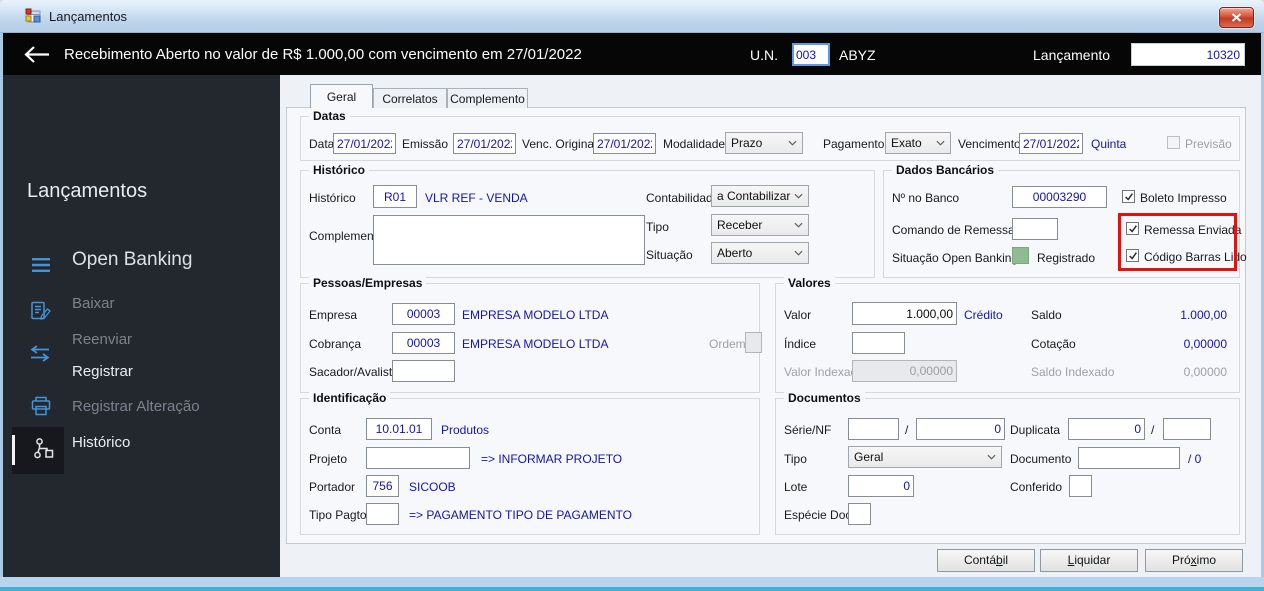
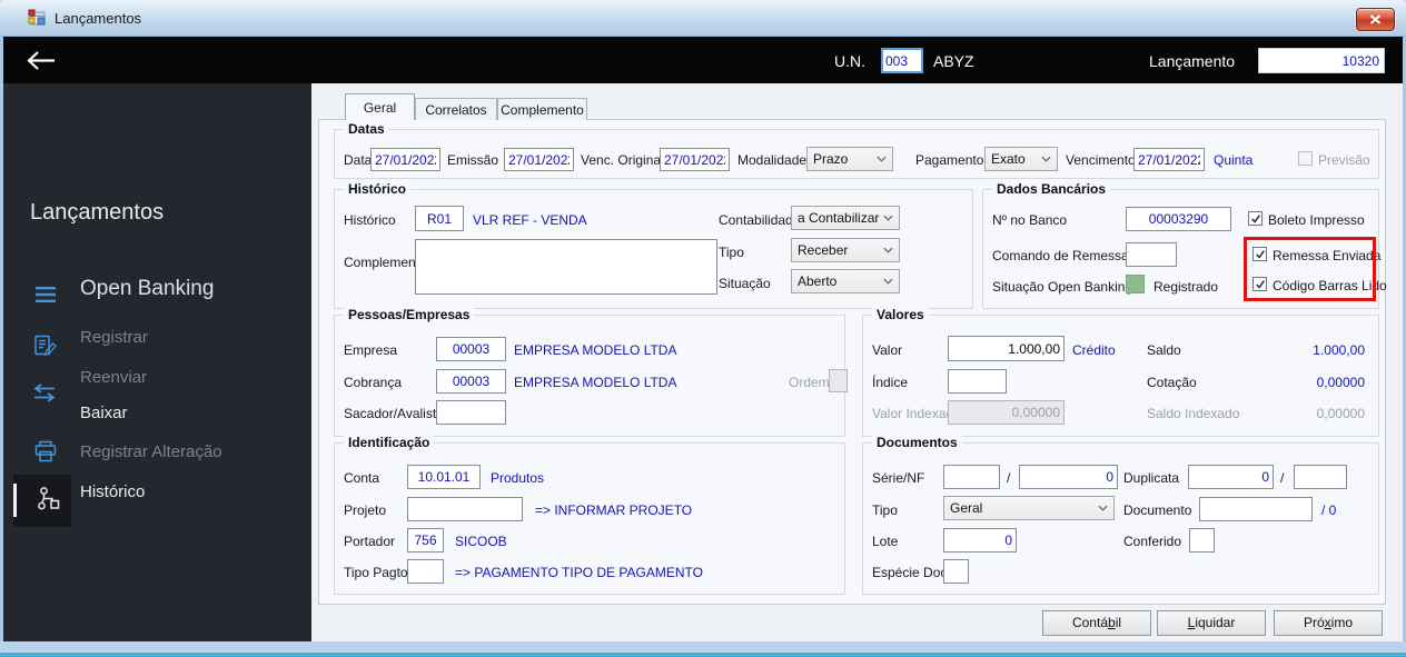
  Lançamentos
- Recebimento Aberto no valor de R$ 1.000,00 com vencimento em 27/01/2022
  U.N.
  003
  ABYZ
  Lançamento
  10320
  Lançamentos
  Open Banking
- Baixar
+ Registrar
  Reenviar
- Registrar
+ Baixar
  Registrar Alteração
  Histórico
  Geral
  Correlatos
  Complemento
  Datas
  Data
  27/01/202
  Emissão
  27/01/202
  Venc. Origina
  27/01/202
  Modalidade
  Prazo
  Pagamento
  Exato
  Vencimento
  27/01/202
  Quinta
  Previsão
  Histórico
  Histórico
  R01
  VLR REF - VENDA
  Complemen
  Contabilidad
  a Contabilizar
  Tipo
  Receber
  Situação
  Aberto
  Dados Bancários
  Nº no Banco
  00003290
  Boleto Impresso
  Comando de Remess
  Situação Open Bankin
  Registrado
  Remessa Enviada
  Código Barras Lido
  Pessoas/Empresas
  Empresa
  00003
  EMPRESA MODELO LTDA
  Cobrança
  00003
  EMPRESA MODELO LTDA
  Ordem
  Sacador/Avalist
  Valores
  Valor
  1.000,00
  Crédito
  Saldo
  1.000,00
  Índice
  Cotação
  0,00000
  Valor Indexa
  0,00000
  Saldo Indexado
  0,00000
  Identificação
  Conta
  10.01.01
  Produtos
  Projeto
  => INFORMAR PROJETO
  Portador
  756
  SICOOB
  Tipo Pagto
  => PAGAMENTO TIPO DE PAGAMENTO
  Documentos
  Série/NF
  /
  0
  Duplicata
  0
  /
  Tipo
  Geral
  Documento
  / 0
  Lote
  0
  Conferido
  Espécie Do
  Contábil
  Liquidar
  Próximo
